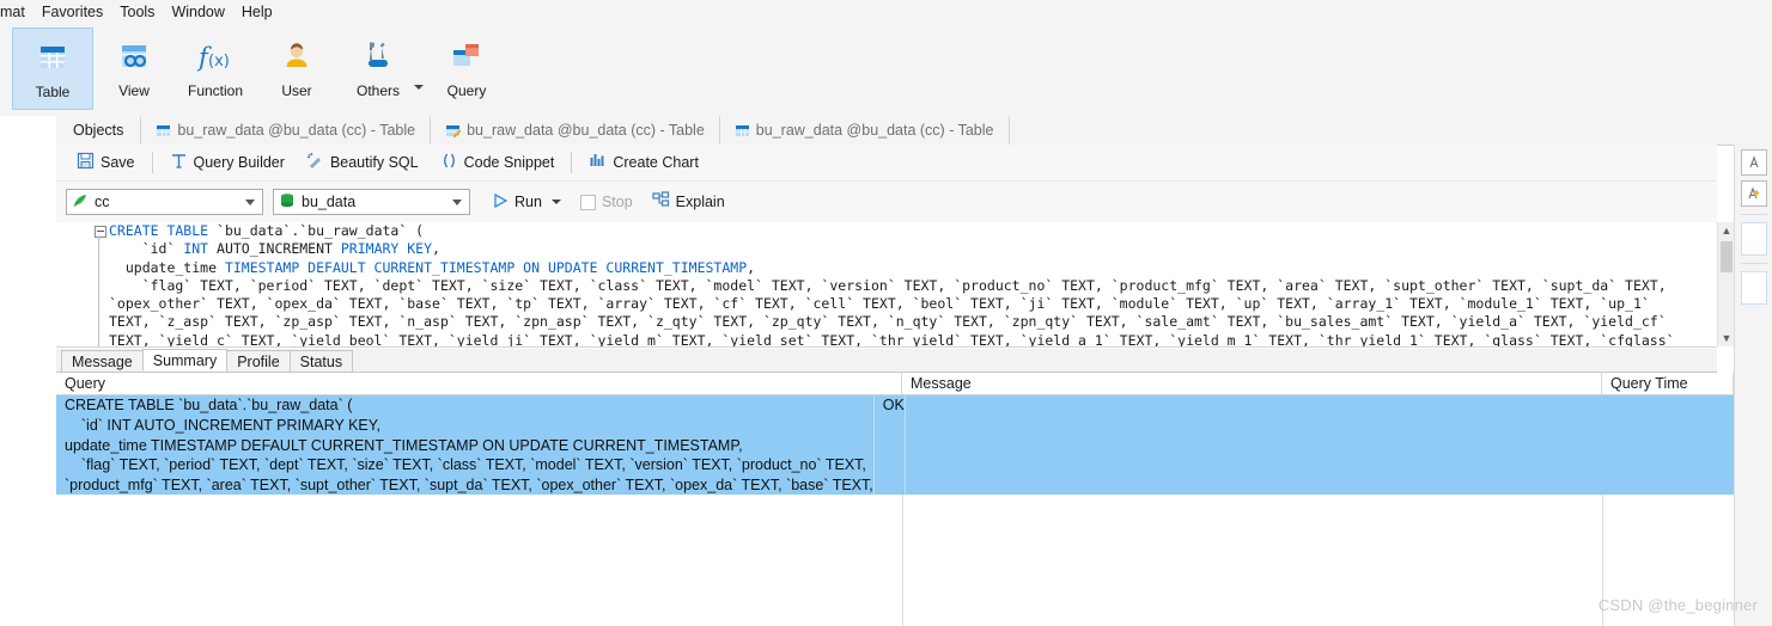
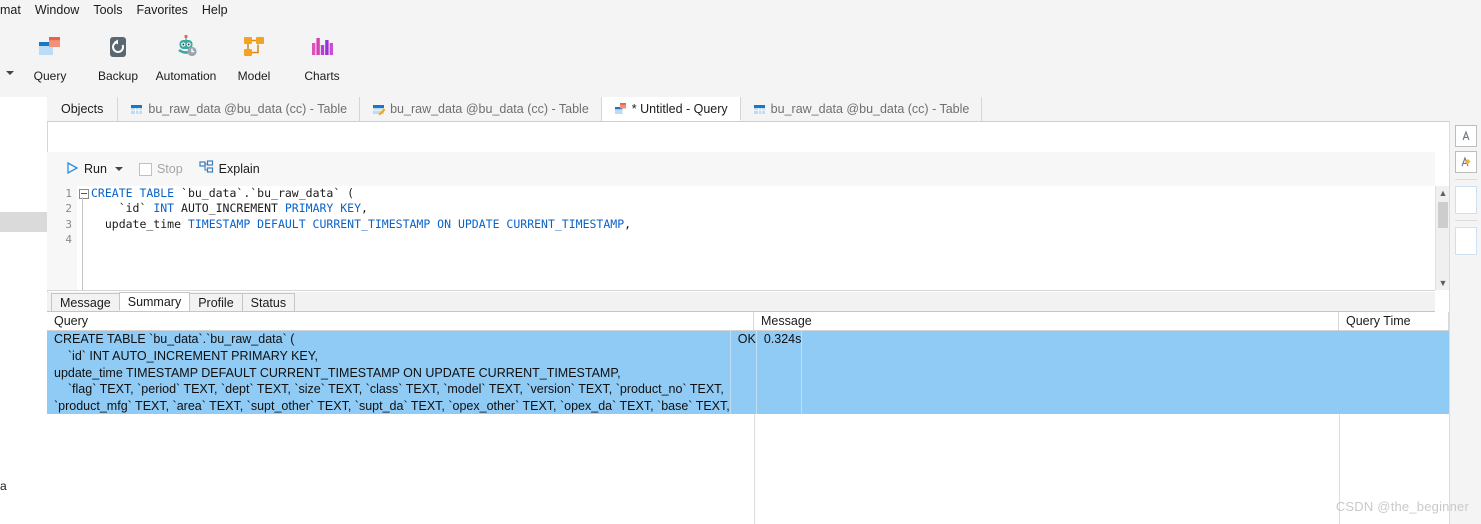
  mat
- Favorites
+ Window
  Tools
- Window
+ Favorites
  Help
- Table
- View
- f
- (x)
- Function
- User
- Others
  Query
+ Backup
+ Automation
+ Model
+ Charts
+ a
  Objects
  bu_raw_data @bu_data (cc) - Table
  bu_raw_data @bu_data (cc) - Table
+ * Untitled - Query
  bu_raw_data @bu_data (cc) - Table
- Save
- Query Builder
- Beautify SQL
- Code Snippet
- Create Chart
- cc
- bu_data
  Run
  Stop
  Explain
+ 1
+ 2
+ 3
+ 4
  CREATE TABLE `bu_data`.`bu_raw_data` (
  `id` INT AUTO_INCREMENT PRIMARY KEY,
  update_time TIMESTAMP DEFAULT CURRENT_TIMESTAMP ON UPDATE CURRENT_TIMESTAMP,
- `flag` TEXT, `period` TEXT, `dept` TEXT, `size` TEXT, `class` TEXT, `model` TEXT, `version` TEXT, `product_no` TEXT, `product_mfg` TEXT, `area` TEXT, `supt_other` TEXT, `supt_da` TEXT,
- `opex_other` TEXT, `opex_da` TEXT, `base` TEXT, `tp` TEXT, `array` TEXT, `cf` TEXT, `cell` TEXT, `beol` TEXT, `ji` TEXT, `module` TEXT, `up` TEXT, `array_1` TEXT, `module_1` TEXT, `up_1`
- TEXT, `z_asp` TEXT, `zp_asp` TEXT, `n_asp` TEXT, `zpn_asp` TEXT, `z_qty` TEXT, `zp_qty` TEXT, `n_qty` TEXT, `zpn_qty` TEXT, `sale_amt` TEXT, `bu_sales_amt` TEXT, `yield_a` TEXT, `yield_cf`
- TEXT, `yield_c` TEXT, `yield_beol` TEXT, `yield_ji` TEXT, `yield_m` TEXT, `yield_set` TEXT, `thr_yield` TEXT, `yield_a_1` TEXT, `yield_m_1` TEXT, `thr_yield_1` TEXT, `glass` TEXT, `cfglass`
  ▲
  ▼
  Message
  Summary
  Profile
  Status
  Query
  Message
  Query Time
  CREATE TABLE `bu_data`.`bu_raw_data` (
  `id` INT AUTO_INCREMENT PRIMARY KEY,
  update_time TIMESTAMP DEFAULT CURRENT_TIMESTAMP ON UPDATE CURRENT_TIMESTAMP,
  `flag` TEXT, `period` TEXT, `dept` TEXT, `size` TEXT, `class` TEXT, `model` TEXT, `version` TEXT, `product_no` TEXT,
  `product_mfg` TEXT, `area` TEXT, `supt_other` TEXT, `supt_da` TEXT, `opex_other` TEXT, `opex_da` TEXT, `base` TEXT,
  OK
+ 0.324s
  CSDN @the_beginner
